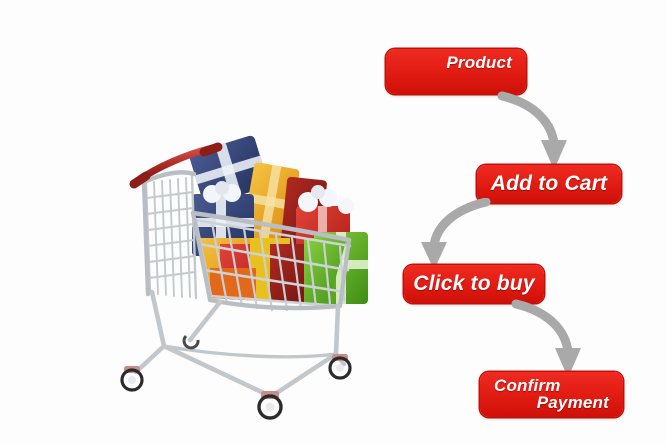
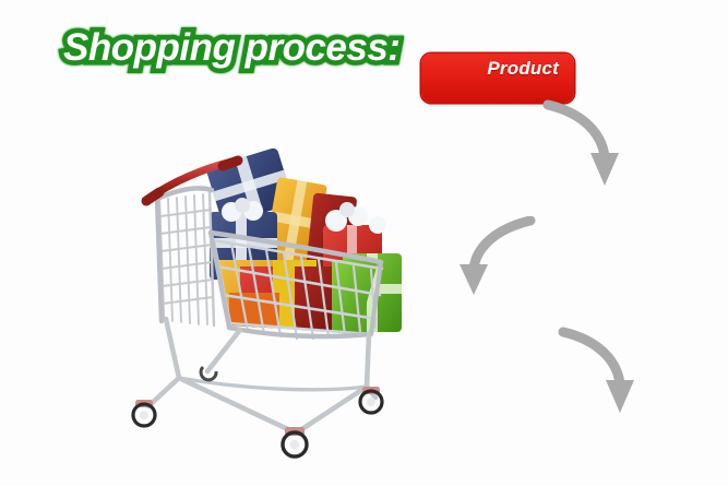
+ Shopping process:
  Product
- Add to Cart
- Click to buy
- Confirm
- Payment
